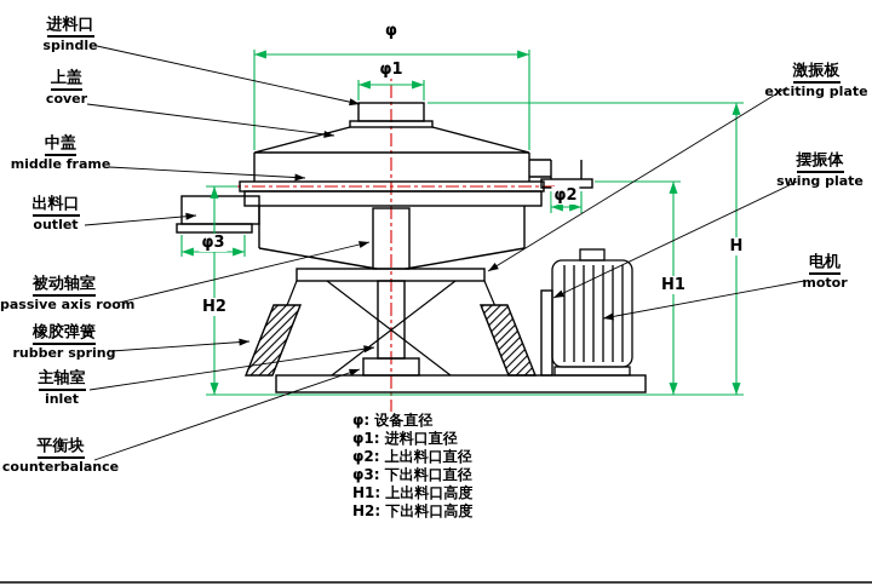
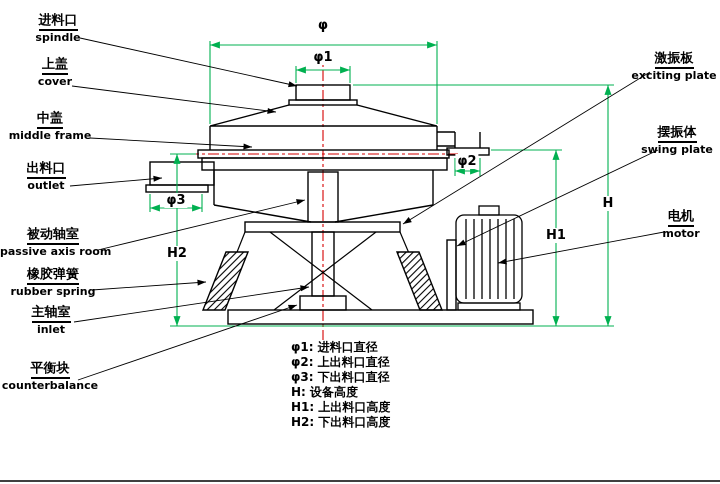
  进料口
  spindle
  上盖
  cover
  中盖
  middle frame
  出料口
  outlet
  被动轴室
  passive axis room
  橡胶弹簧
  rubber spring
  主轴室
  inlet
  平衡块
  counterbalance
  激振板
  exciting plate
  摆振体
  swing plate
  电机
  motor
  φ
  φ1
  φ2
  φ3
  H
  H1
  H2
- φ: 设备直径
  φ1: 进料口直径
  φ2: 上出料口直径
  φ3: 下出料口直径
+ H: 设备高度
  H1: 上出料口高度
  H2: 下出料口高度
